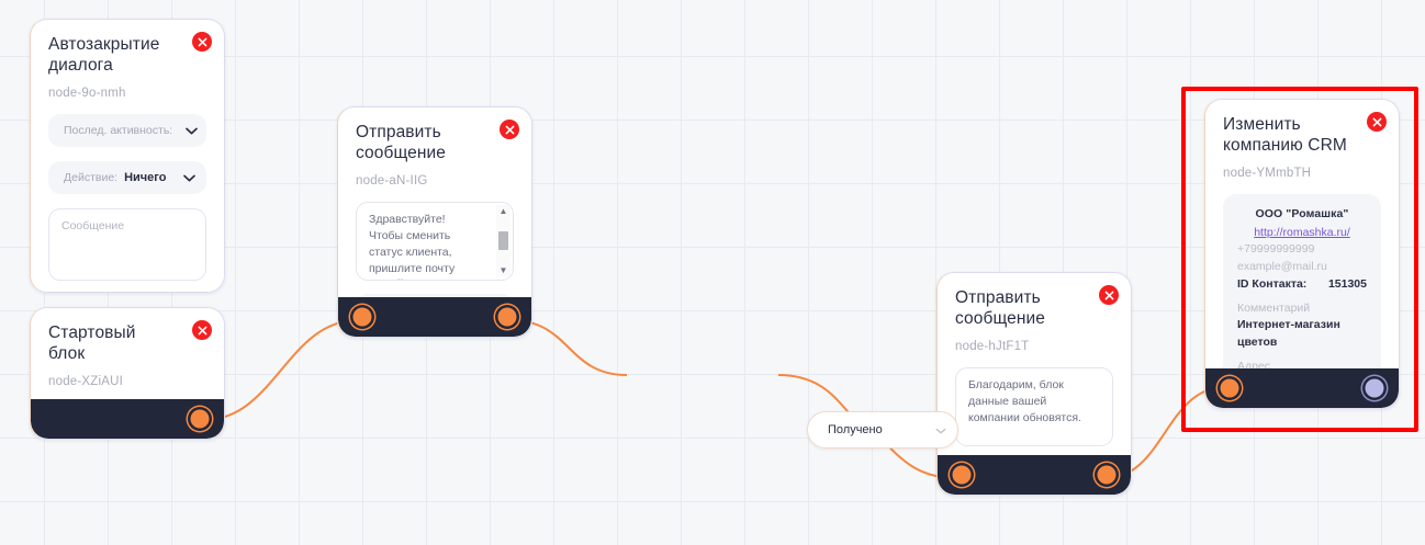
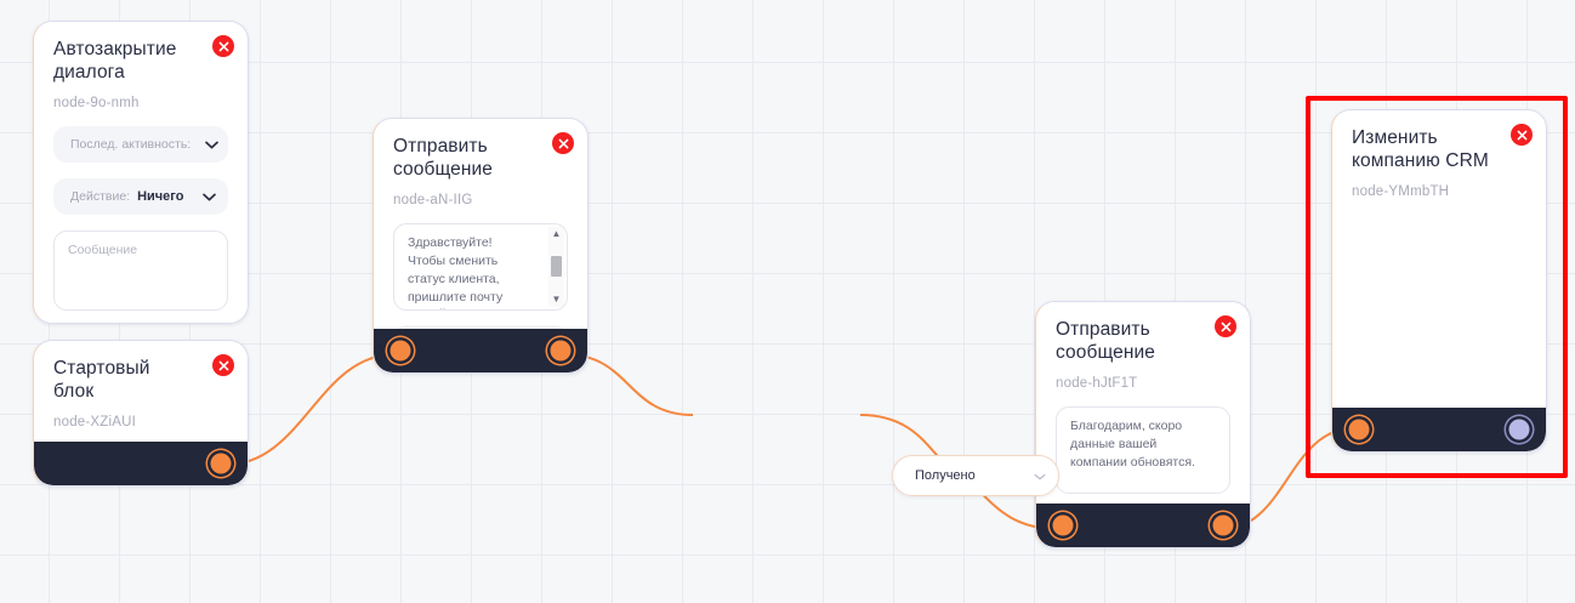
  Автозакрытие
  диалога
  node-9o-nmh
  Послед. активность:
  Действие:
  Ничего
  Сообщение
  Стартовый блок
  node-XZiAUI
  Отправить
  сообщение
  node-aN-IIG
  Здравствуйте! Чтобы сменить статус клиента, пришлите почту
  ▲
  ▼
  Отправить
  сообщение
  node-hJtF1T
- Благодарим, блок данные вашей компании обновятся.
+ Благодарим, скоро данные вашей компании обновятся.
  Изменить
  компанию CRM
  node-YMmbTH
- ООО "Ромашка"
- http://romashka.ru/
- +79999999999
- example@mail.ru
- ID Контакта:
- 151305
- Комментарий
- Интернет-магазин цветов
- Адрес
  Получено
